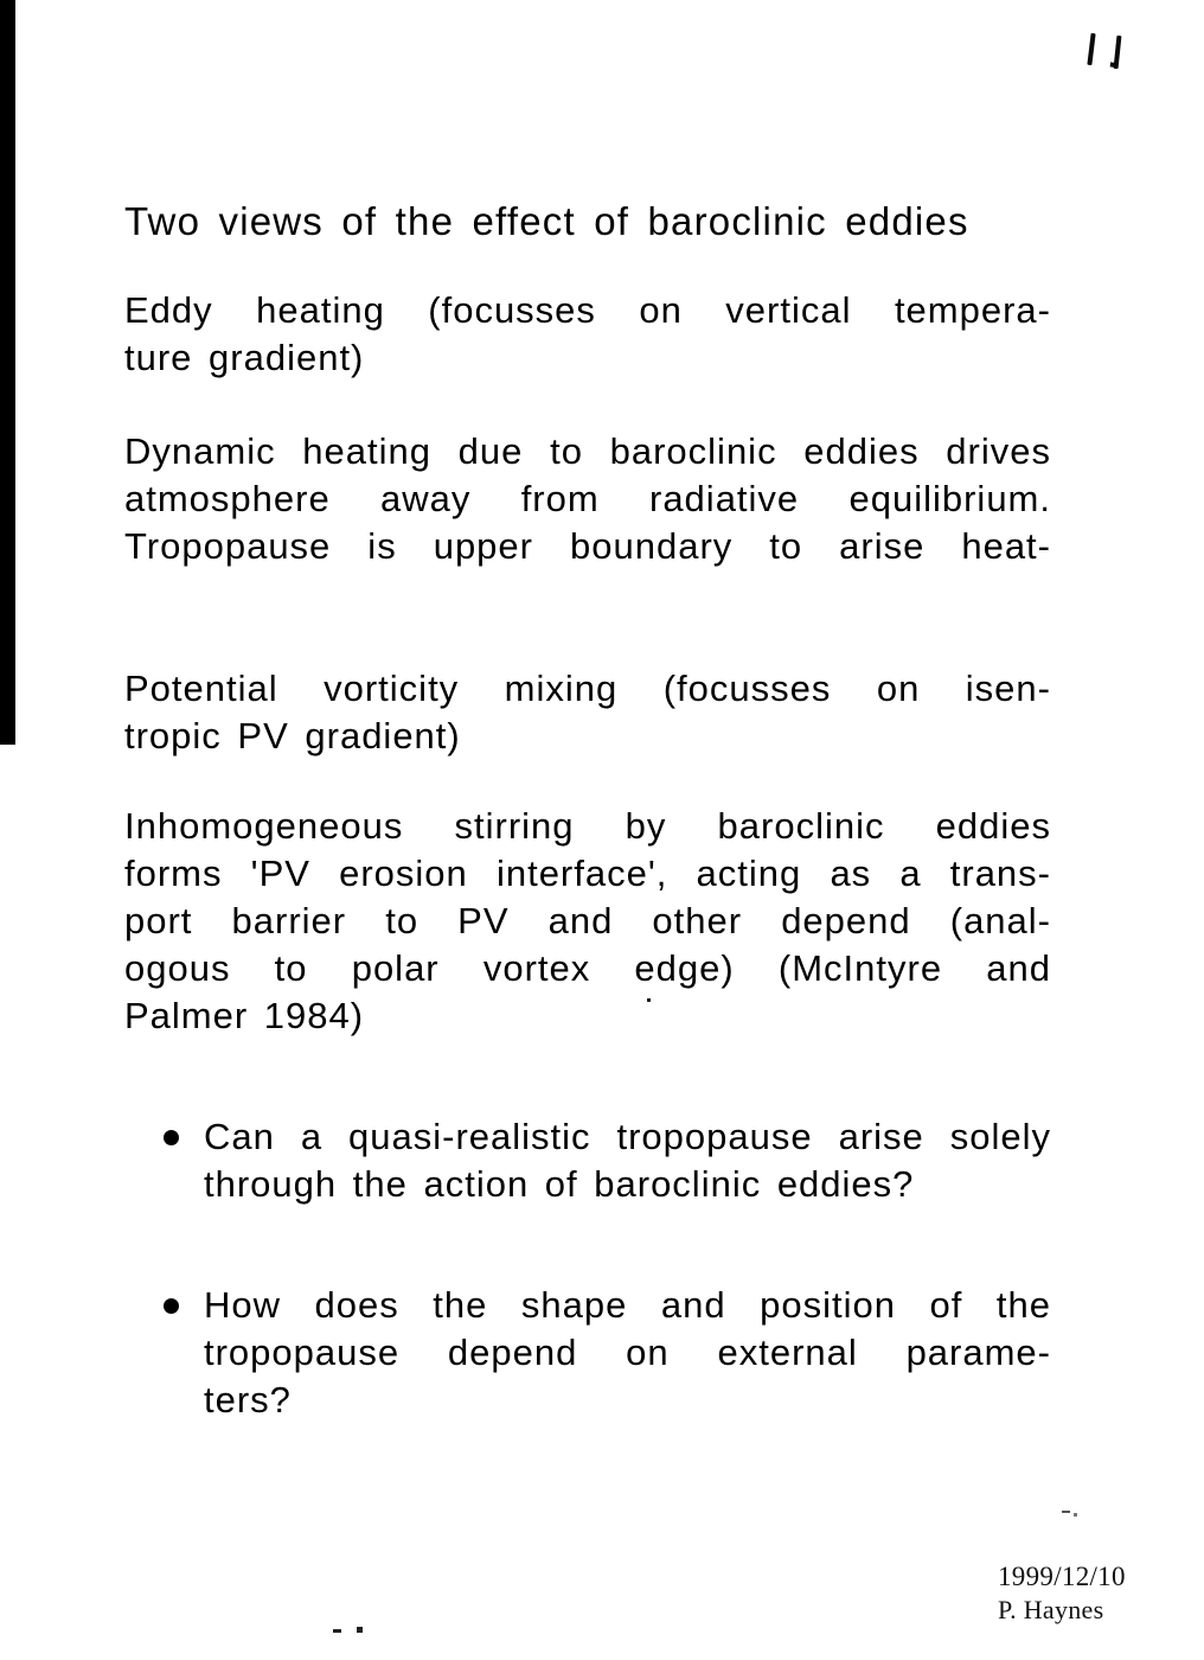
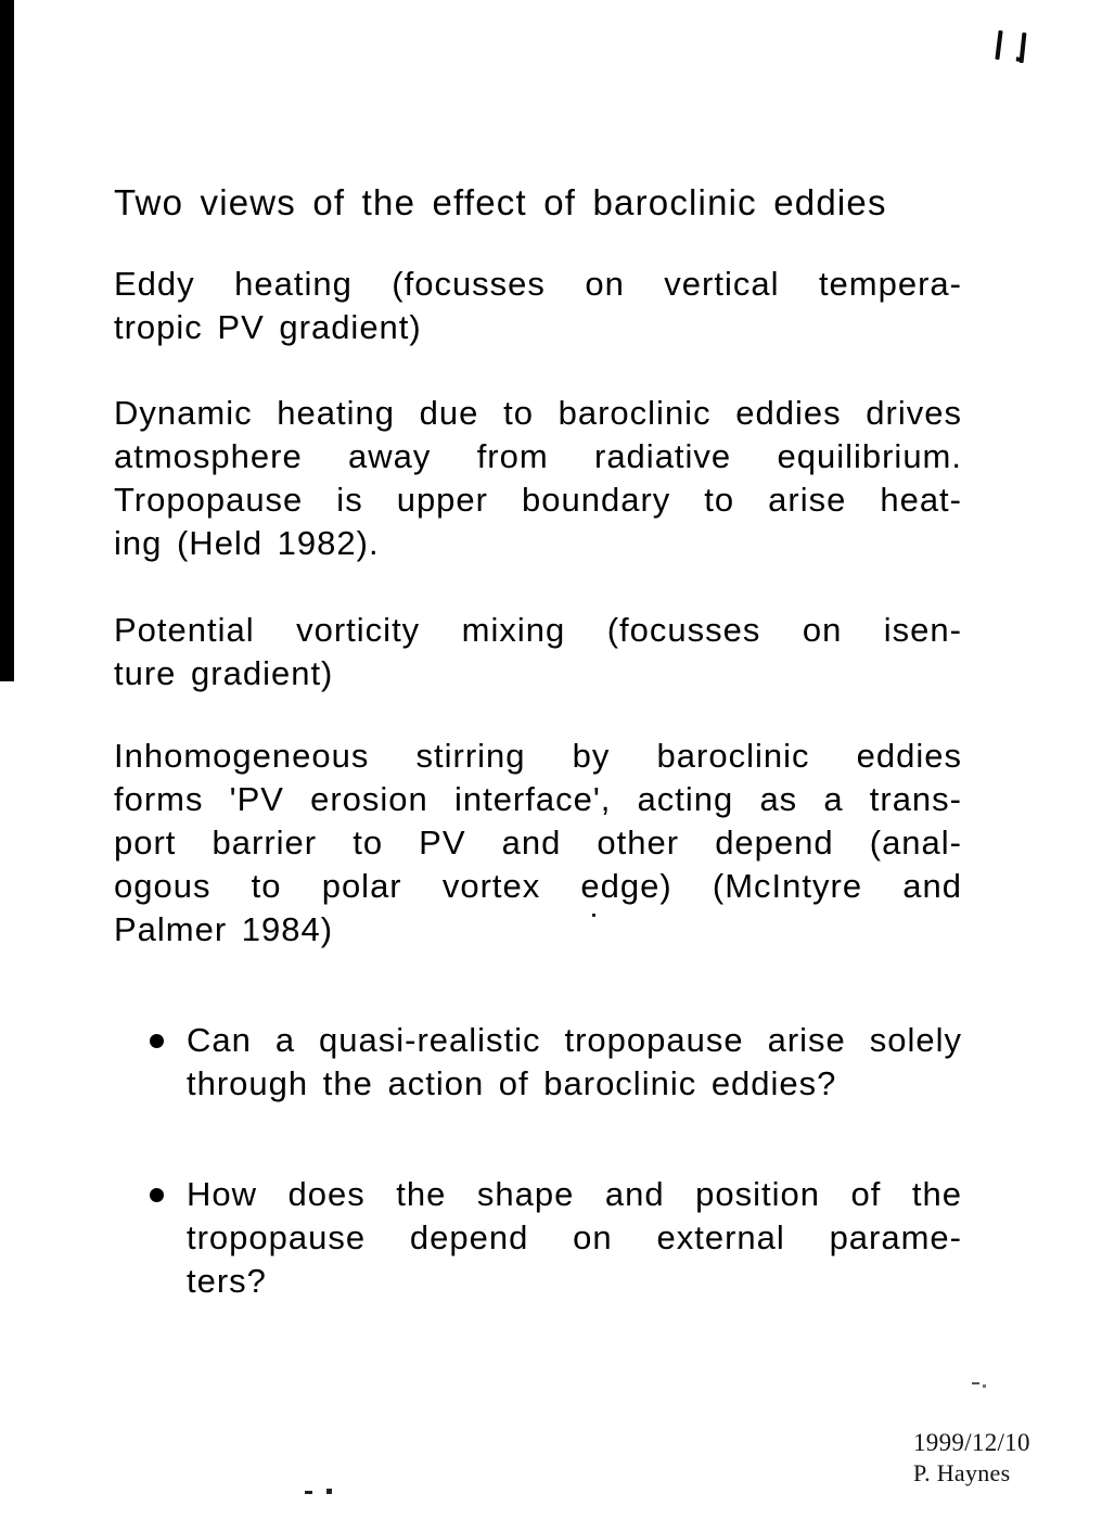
  Two views of the effect of baroclinic eddies
  Eddy heating (focusses on vertical tempera-
- ture gradient)
+ tropic PV gradient)
  Dynamic heating due to baroclinic eddies drives
  atmosphere away from radiative equilibrium.
  Tropopause is upper boundary to arise heat-
+ ing (Held 1982).
  Potential vorticity mixing (focusses on isen-
- tropic PV gradient)
+ ture gradient)
  Inhomogeneous stirring by baroclinic eddies
  forms 'PV erosion interface', acting as a trans-
  port barrier to PV and other depend (anal-
  ogous to polar vortex edge) (McIntyre and
  Palmer 1984)
  Can a quasi-realistic tropopause arise solely
  through the action of baroclinic eddies?
  How does the shape and position of the
  tropopause depend on external parame-
  ters?
  1999/12/10
  P. Haynes
